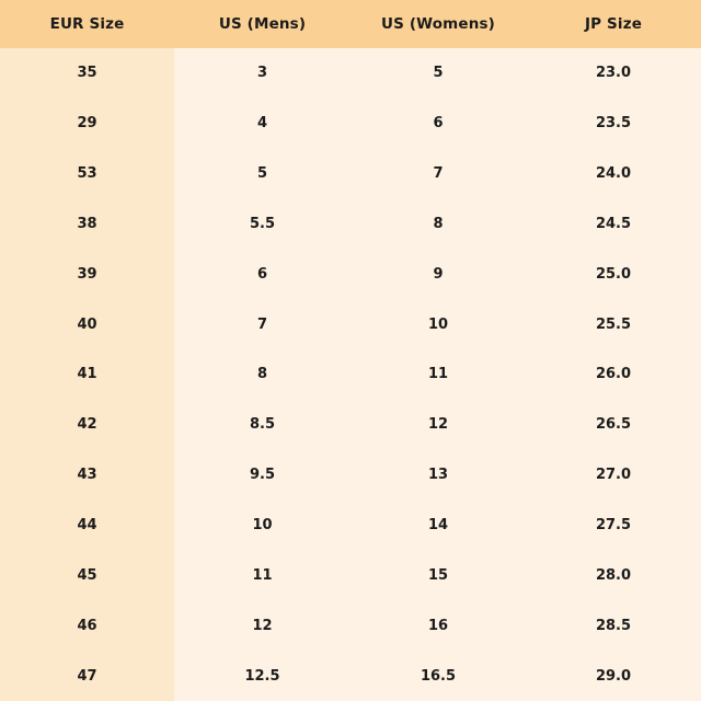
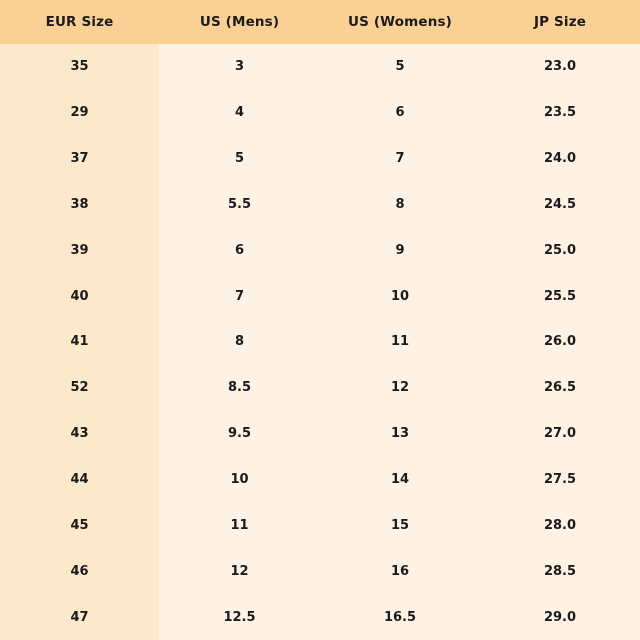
  EUR Size	US (Mens)	US (Womens)	JP Size
  35	3	5	23.0
  29	4	6	23.5
- 53	5	7	24.0
+ 37	5	7	24.0
  38	5.5	8	24.5
  39	6	9	25.0
  40	7	10	25.5
  41	8	11	26.0
- 42	8.5	12	26.5
+ 52	8.5	12	26.5
  43	9.5	13	27.0
  44	10	14	27.5
  45	11	15	28.0
  46	12	16	28.5
  47	12.5	16.5	29.0
